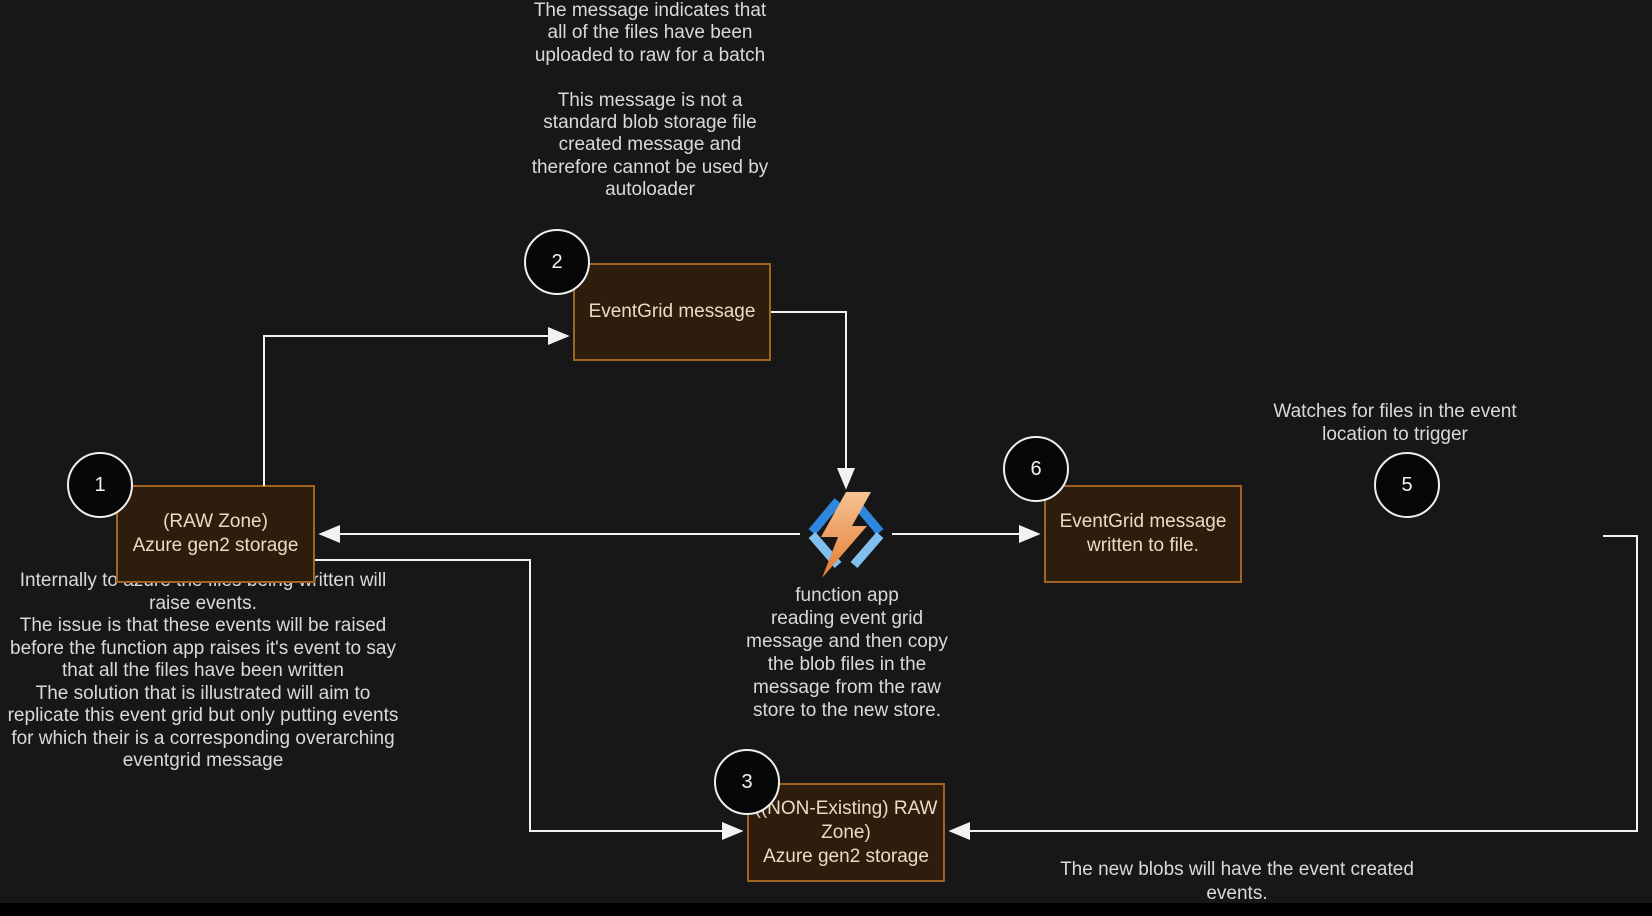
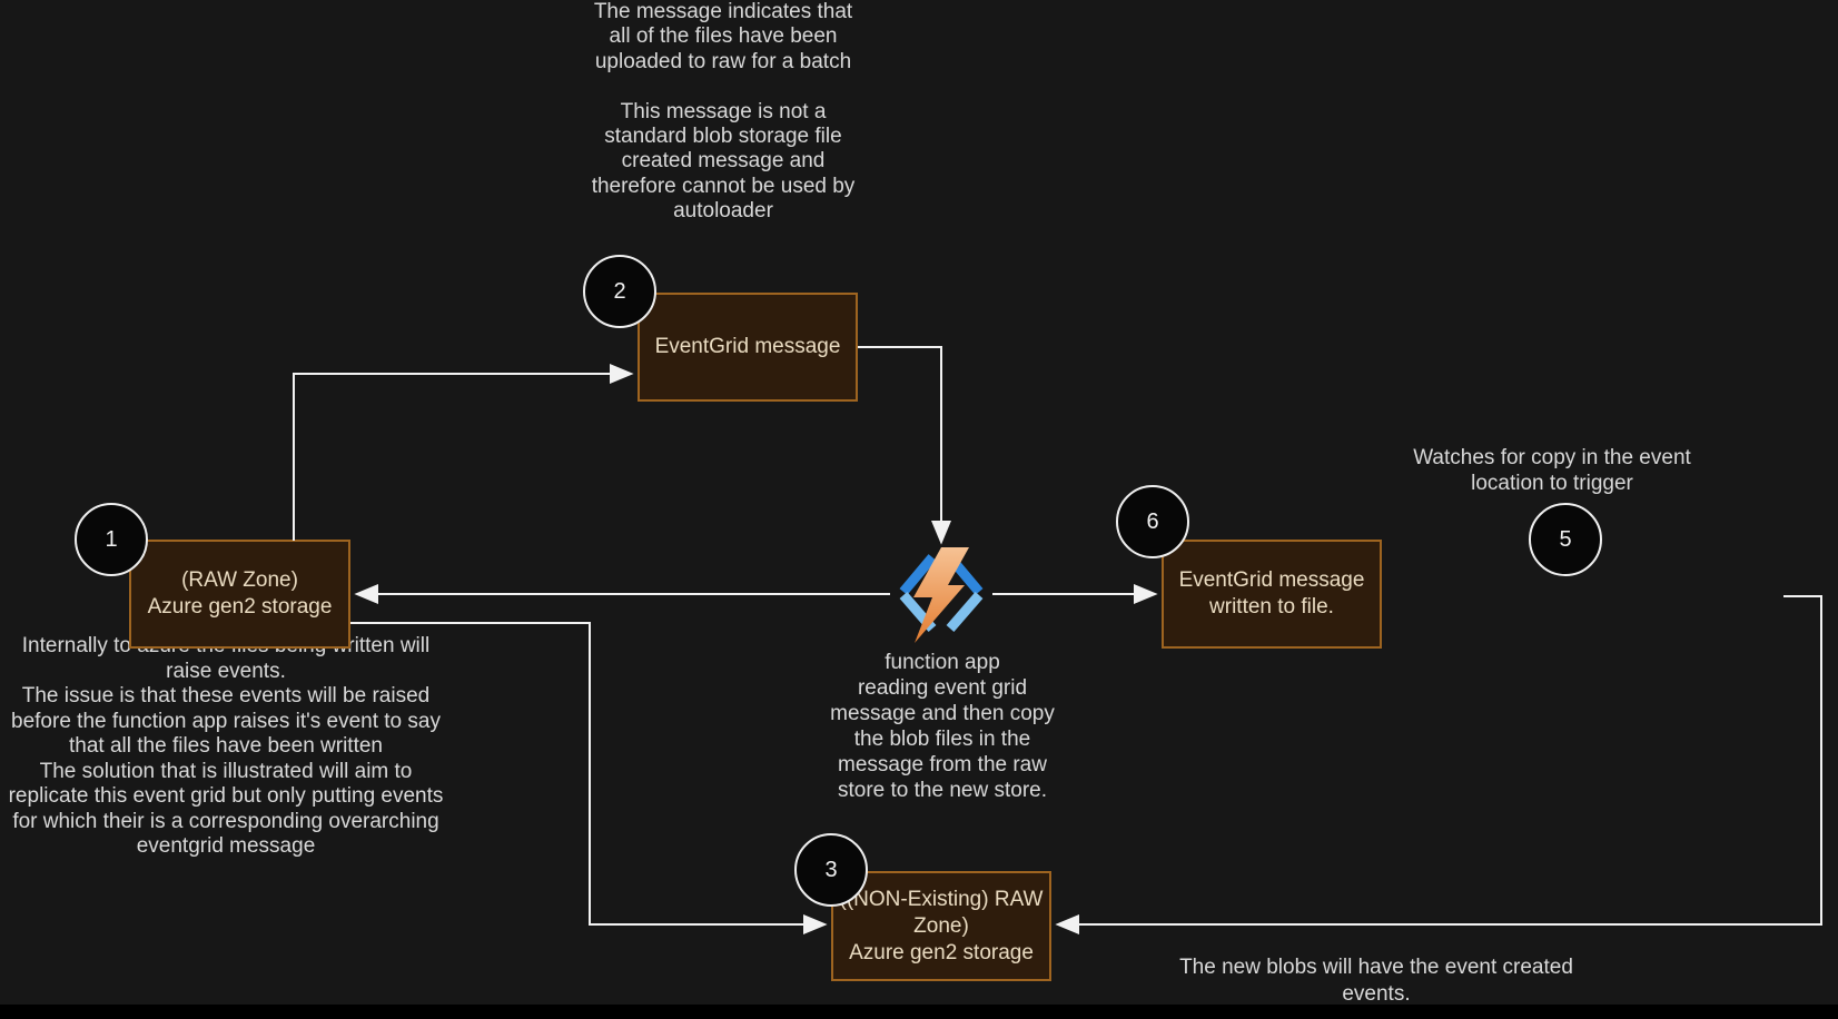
  The message indicates that
  all of the files have been
  uploaded to raw for a batch
  This message is not a
  standard blob storage file
  created message and
  therefore cannot be used by
  autoloader
  raise events.
  The issue is that these events will be raised
  before the function app raises it's event to say
  that all the files have been written
  The solution that is illustrated will aim to
  replicate this event grid but only putting events
  for which their is a corresponding overarching
  eventgrid message
  function app
  reading event grid
  message and then copy
  the blob files in the
  message from the raw
  store to the new store.
- Watches for files in the event location to trigger
+ Watches for copy in the event location to trigger
  The new blobs will have the event created events.
  (RAW Zone)
  Azure gen2 storage
  EventGrid message
  NON-Existing) RAW
  Zone)
  Azure gen2 storage
  EventGrid message
  written to file.
  1
  2
  3
  6
  5
